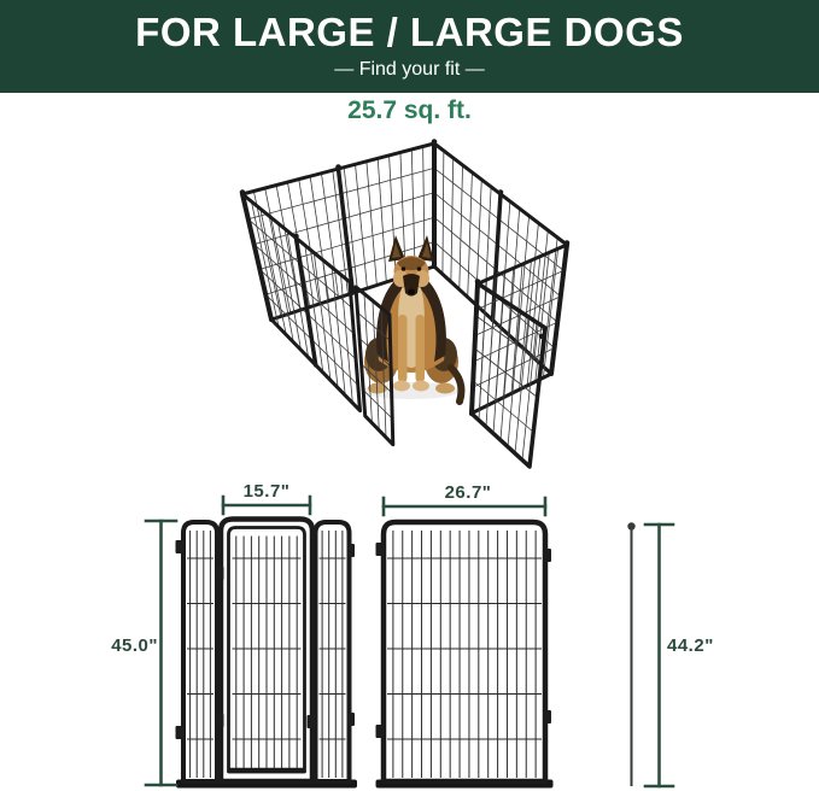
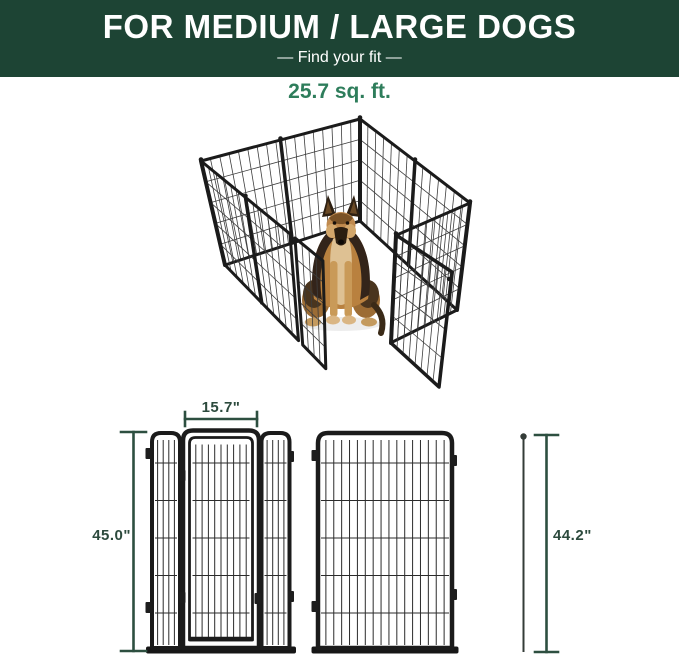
- FOR LARGE / LARGE DOGS
+ FOR MEDIUM / LARGE DOGS
  — Find your fit —
  25.7 sq. ft.
  45.0"
  15.7"
- 26.7"
  44.2"
